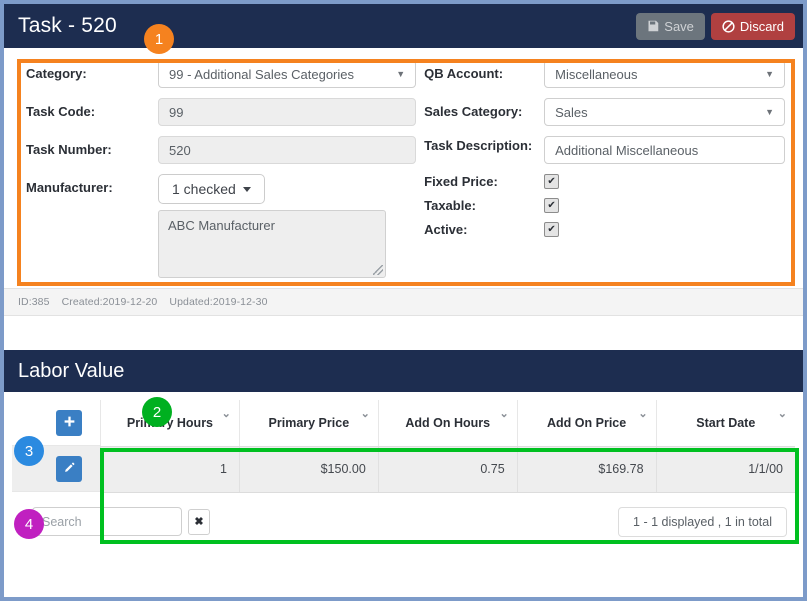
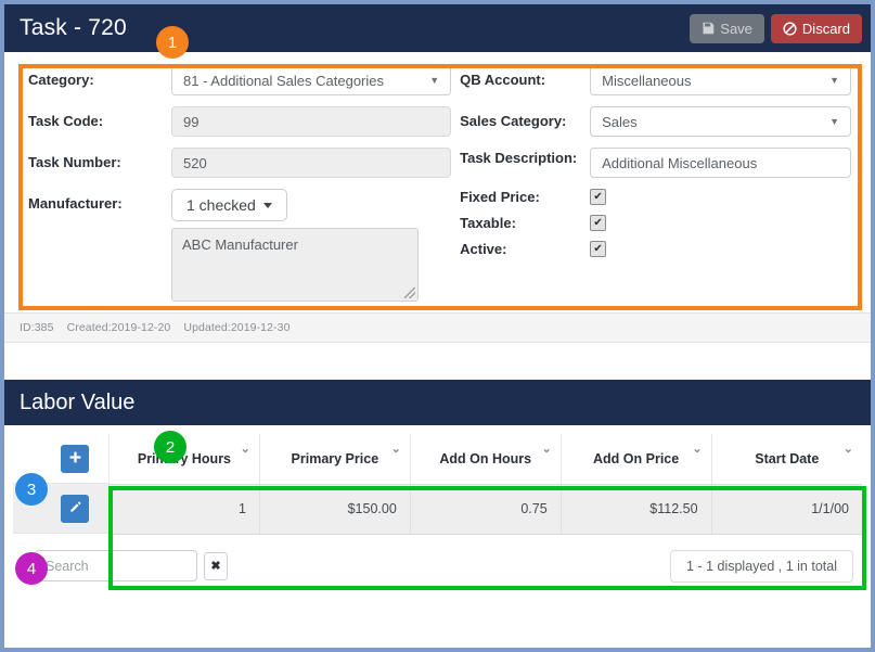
- Task - 520
+ Task - 720
  Save
  Discard
  Category:
- 99 - Additional Sales Categories
+ 81 - Additional Sales Categories
  ▼
  Task Code:
  99
  Task Number:
  520
  Manufacturer:
  1 checked
  ABC Manufacturer
  QB Account:
  Miscellaneous
  ▼
  Sales Category:
  Sales
  ▼
  Task Description:
  Additional Miscellaneous
  Fixed Price:
  ✔
  Taxable:
  ✔
  Active:
  ✔
  ID:385 Created:2019-12-20 Updated:2019-12-30
  Labor Value
  Priy Hours ⌄	Primary Price ⌄	Add On Hours ⌄	Add On Price ⌄	Start Date ⌄
- 1	$150.00	0.75	$169.78	1/1/00
+ 1	$150.00	0.75	$112.50	1/1/00
  Search
  ✖
  1 - 1 displayed , 1 in total
  1
  2
  3
  4
